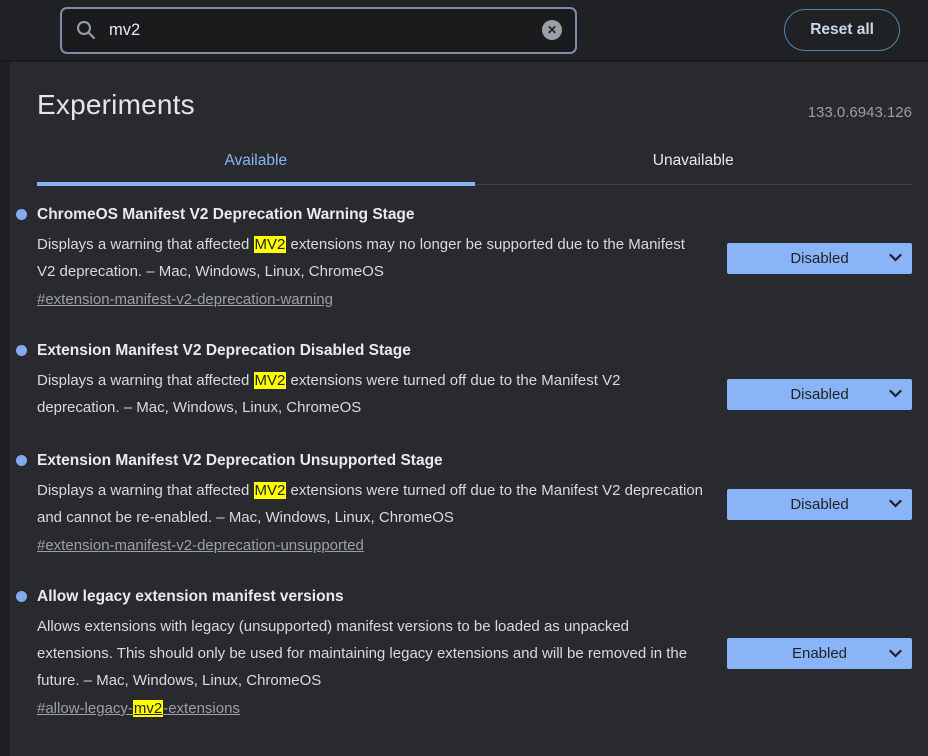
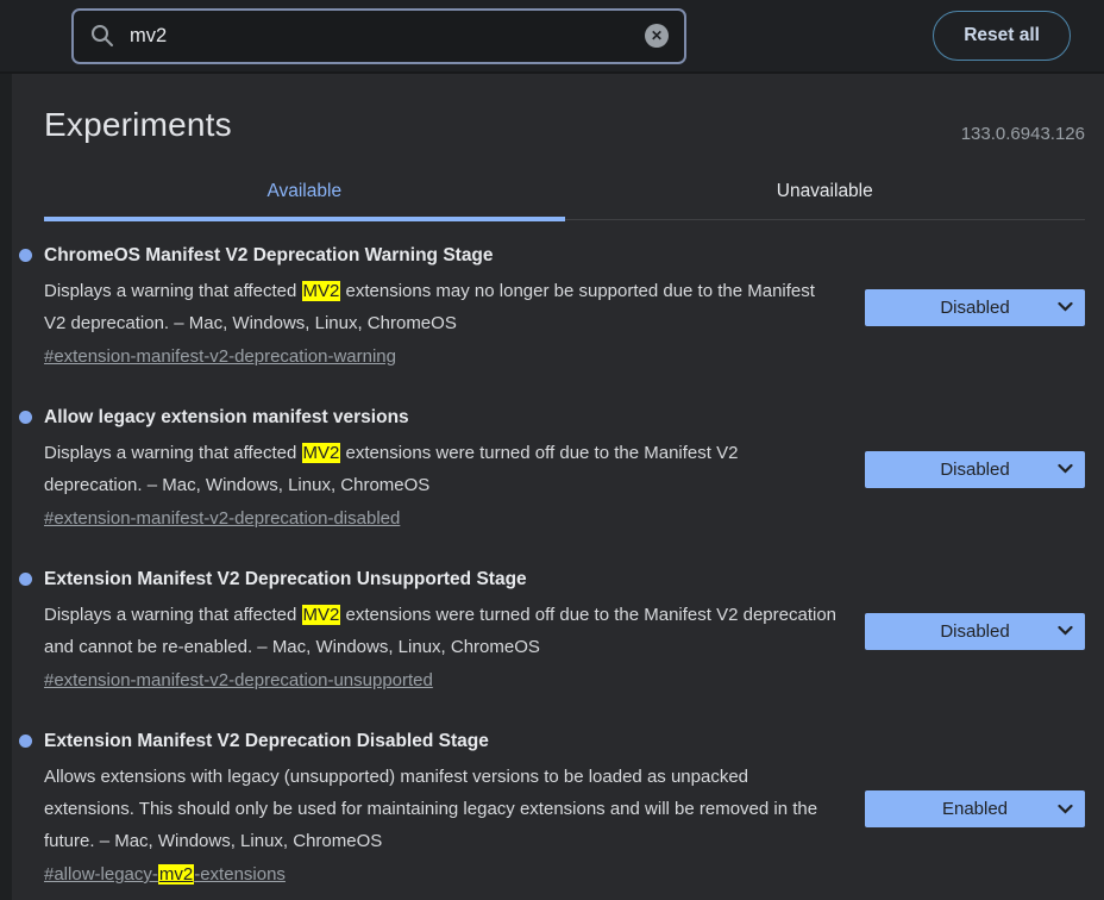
  mv2
  ✕
  Reset all
  Experiments
  133.0.6943.126
  Available
  Unavailable
  ChromeOS Manifest V2 Deprecation Warning Stage
  Displays a warning that affected MV2 extensions may no longer be supported due to the Manifest V2 deprecation. – Mac, Windows, Linux, ChromeOS
  #extension-manifest-v2-deprecation-warning
  Disabled
- Extension Manifest V2 Deprecation Disabled Stage
+ Allow legacy extension manifest versions
  Displays a warning that affected MV2 extensions were turned off due to the Manifest V2 deprecation. – Mac, Windows, Linux, ChromeOS
+ #extension-manifest-v2-deprecation-disabled
  Disabled
  Extension Manifest V2 Deprecation Unsupported Stage
  Displays a warning that affected MV2 extensions were turned off due to the Manifest V2 deprecation and cannot be re-enabled. – Mac, Windows, Linux, ChromeOS
  #extension-manifest-v2-deprecation-unsupported
  Disabled
- Allow legacy extension manifest versions
+ Extension Manifest V2 Deprecation Disabled Stage
  Allows extensions with legacy (unsupported) manifest versions to be loaded as unpacked extensions. This should only be used for maintaining legacy extensions and will be removed in the future. – Mac, Windows, Linux, ChromeOS
  #allow-legacy-mv2-extensions
  Enabled
